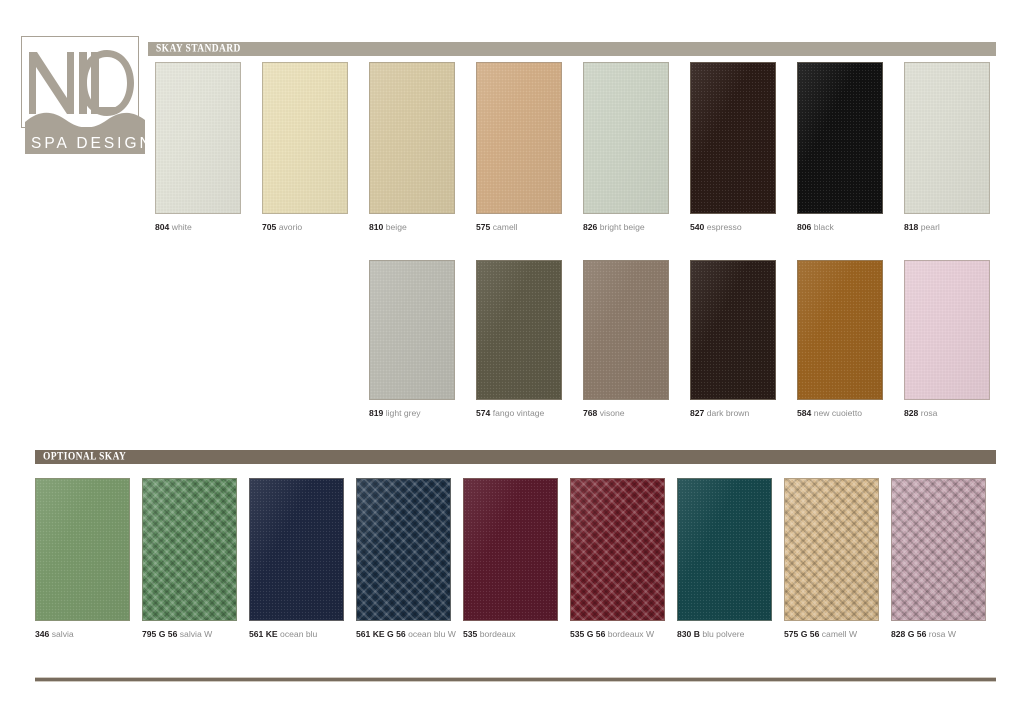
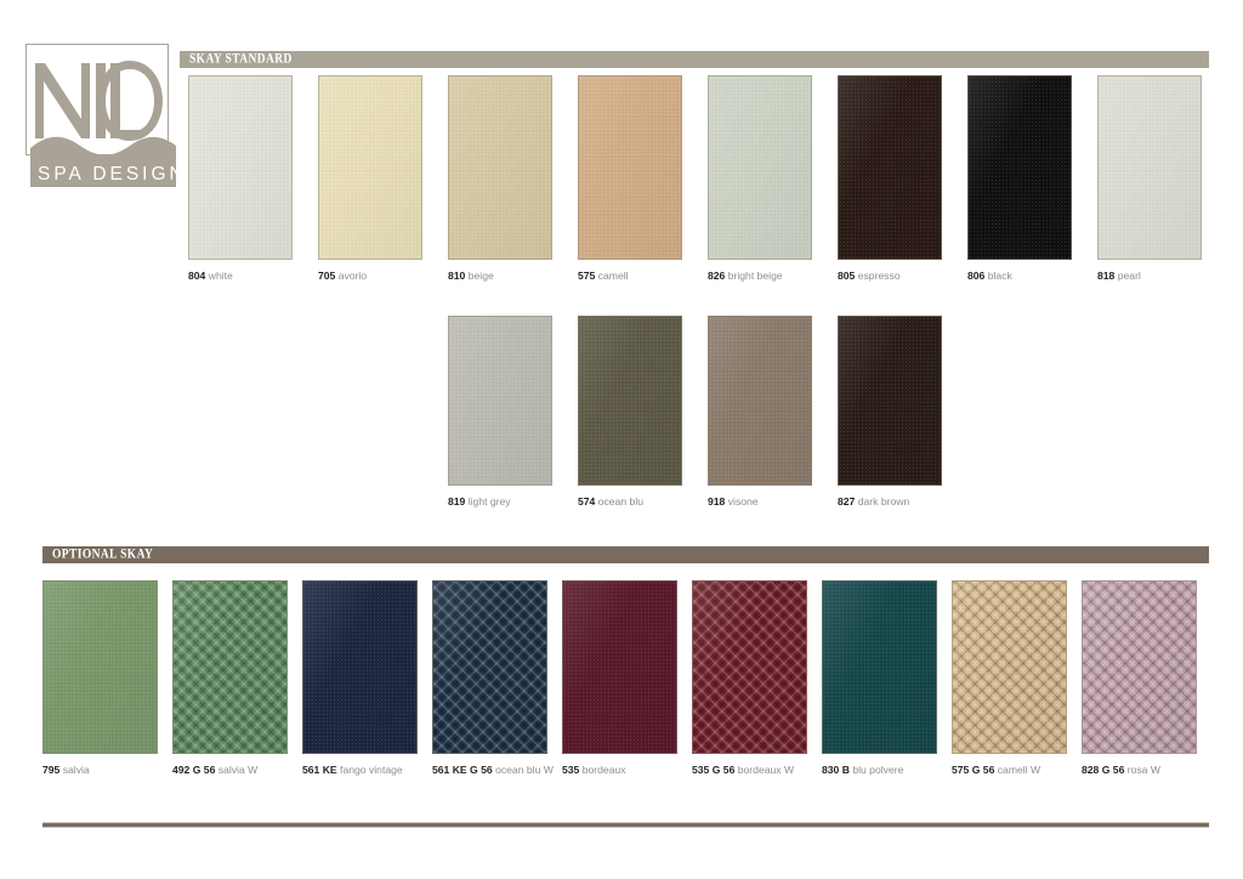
  SPA DESIG
  SKAY STANDARD
  OPTIONAL SKAY
  804 white
  705 avorio
  810 beige
  575 camell
  826 bright beige
- 540 espresso
+ 805 espresso
  806 black
  818 pearl
  819 light grey
- 574 fango vintage
+ 574 ocean blu
- 768 visone
+ 918 visone
  827 dark brown
- 584 new cuoietto
- 828 rosa
- 346 salvia
+ 795 salvia
- 795 G 56 salvia W
+ 492 G 56 salvia W
- 561 KE ocean blu
+ 561 KE fango vintage
  561 KE G 56 ocean blu W
  535 bordeaux
  535 G 56 bordeaux W
  830 B blu polvere
  575 G 56 camell W
  828 G 56 rosa W
